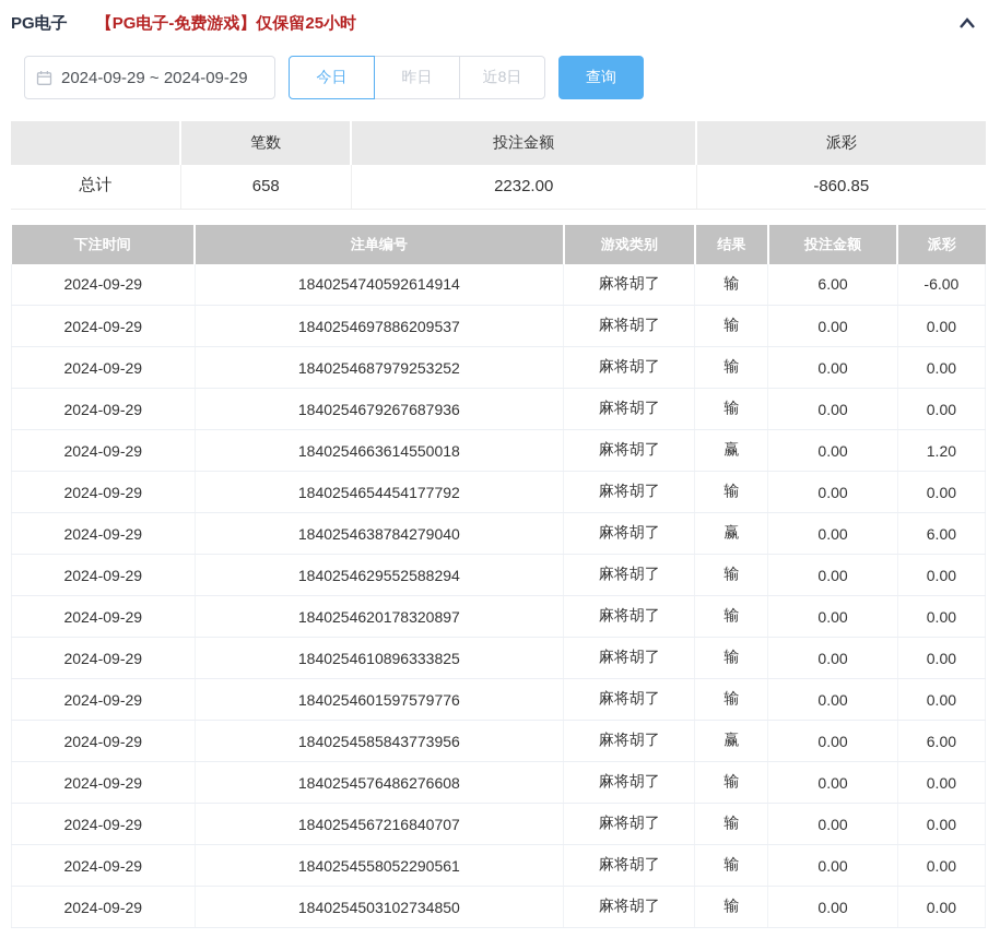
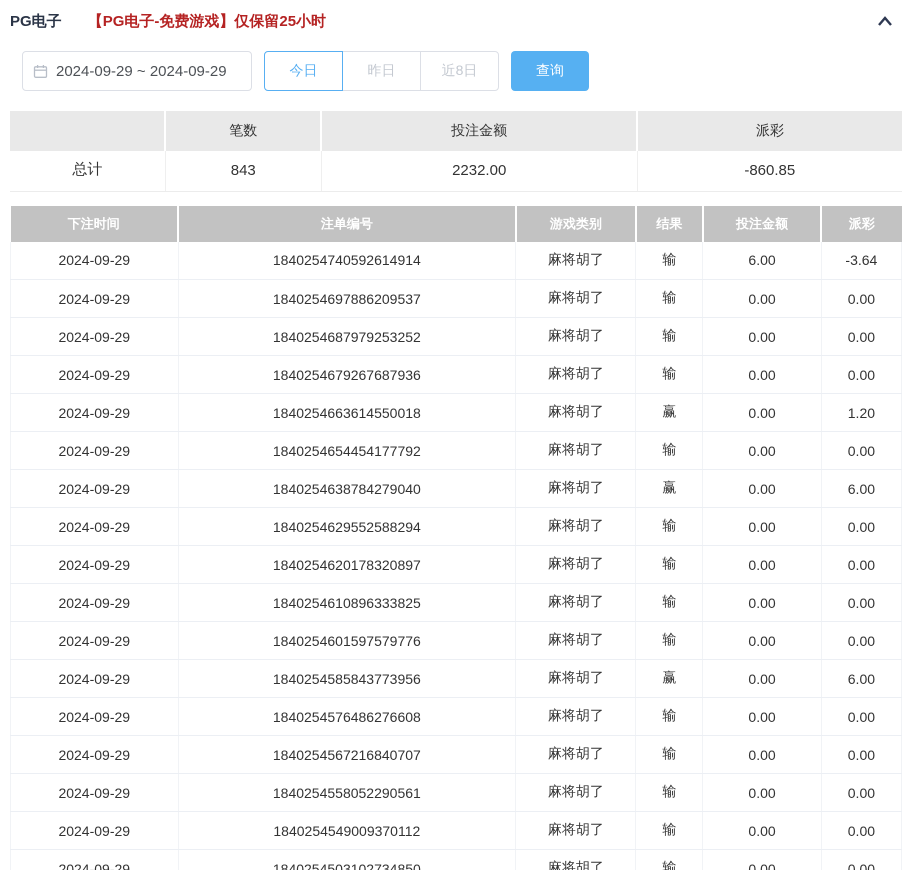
  PG电子
  【PG电子-免费游戏】仅保留25小时
  2024-09-29 ~ 2024-09-29
  今日
  昨日
  近8日
  查询
  	笔数	投注金额	派彩
- 总计	658	2232.00	-860.85
+ 总计	843	2232.00	-860.85
  下注时间	注单编号	游戏类别	结果	投注金额	派彩
- 2024-09-29	1840254740592614914	麻将胡了	输	6.00	-6.00
+ 2024-09-29	1840254740592614914	麻将胡了	输	6.00	-3.64
  2024-09-29	1840254697886209537	麻将胡了	输	0.00	0.00
  2024-09-29	1840254687979253252	麻将胡了	输	0.00	0.00
  2024-09-29	1840254679267687936	麻将胡了	输	0.00	0.00
  2024-09-29	1840254663614550018	麻将胡了	赢	0.00	1.20
  2024-09-29	1840254654454177792	麻将胡了	输	0.00	0.00
  2024-09-29	1840254638784279040	麻将胡了	赢	0.00	6.00
  2024-09-29	1840254629552588294	麻将胡了	输	0.00	0.00
  2024-09-29	1840254620178320897	麻将胡了	输	0.00	0.00
  2024-09-29	1840254610896333825	麻将胡了	输	0.00	0.00
  2024-09-29	1840254601597579776	麻将胡了	输	0.00	0.00
  2024-09-29	1840254585843773956	麻将胡了	赢	0.00	6.00
  2024-09-29	1840254576486276608	麻将胡了	输	0.00	0.00
  2024-09-29	1840254567216840707	麻将胡了	输	0.00	0.00
  2024-09-29	1840254558052290561	麻将胡了	输	0.00	0.00
+ 2024-09-29	1840254549009370112	麻将胡了	输	0.00	0.00
  2024-09-29	1840254503102734850	麻将胡了	输	0.00	0.00
